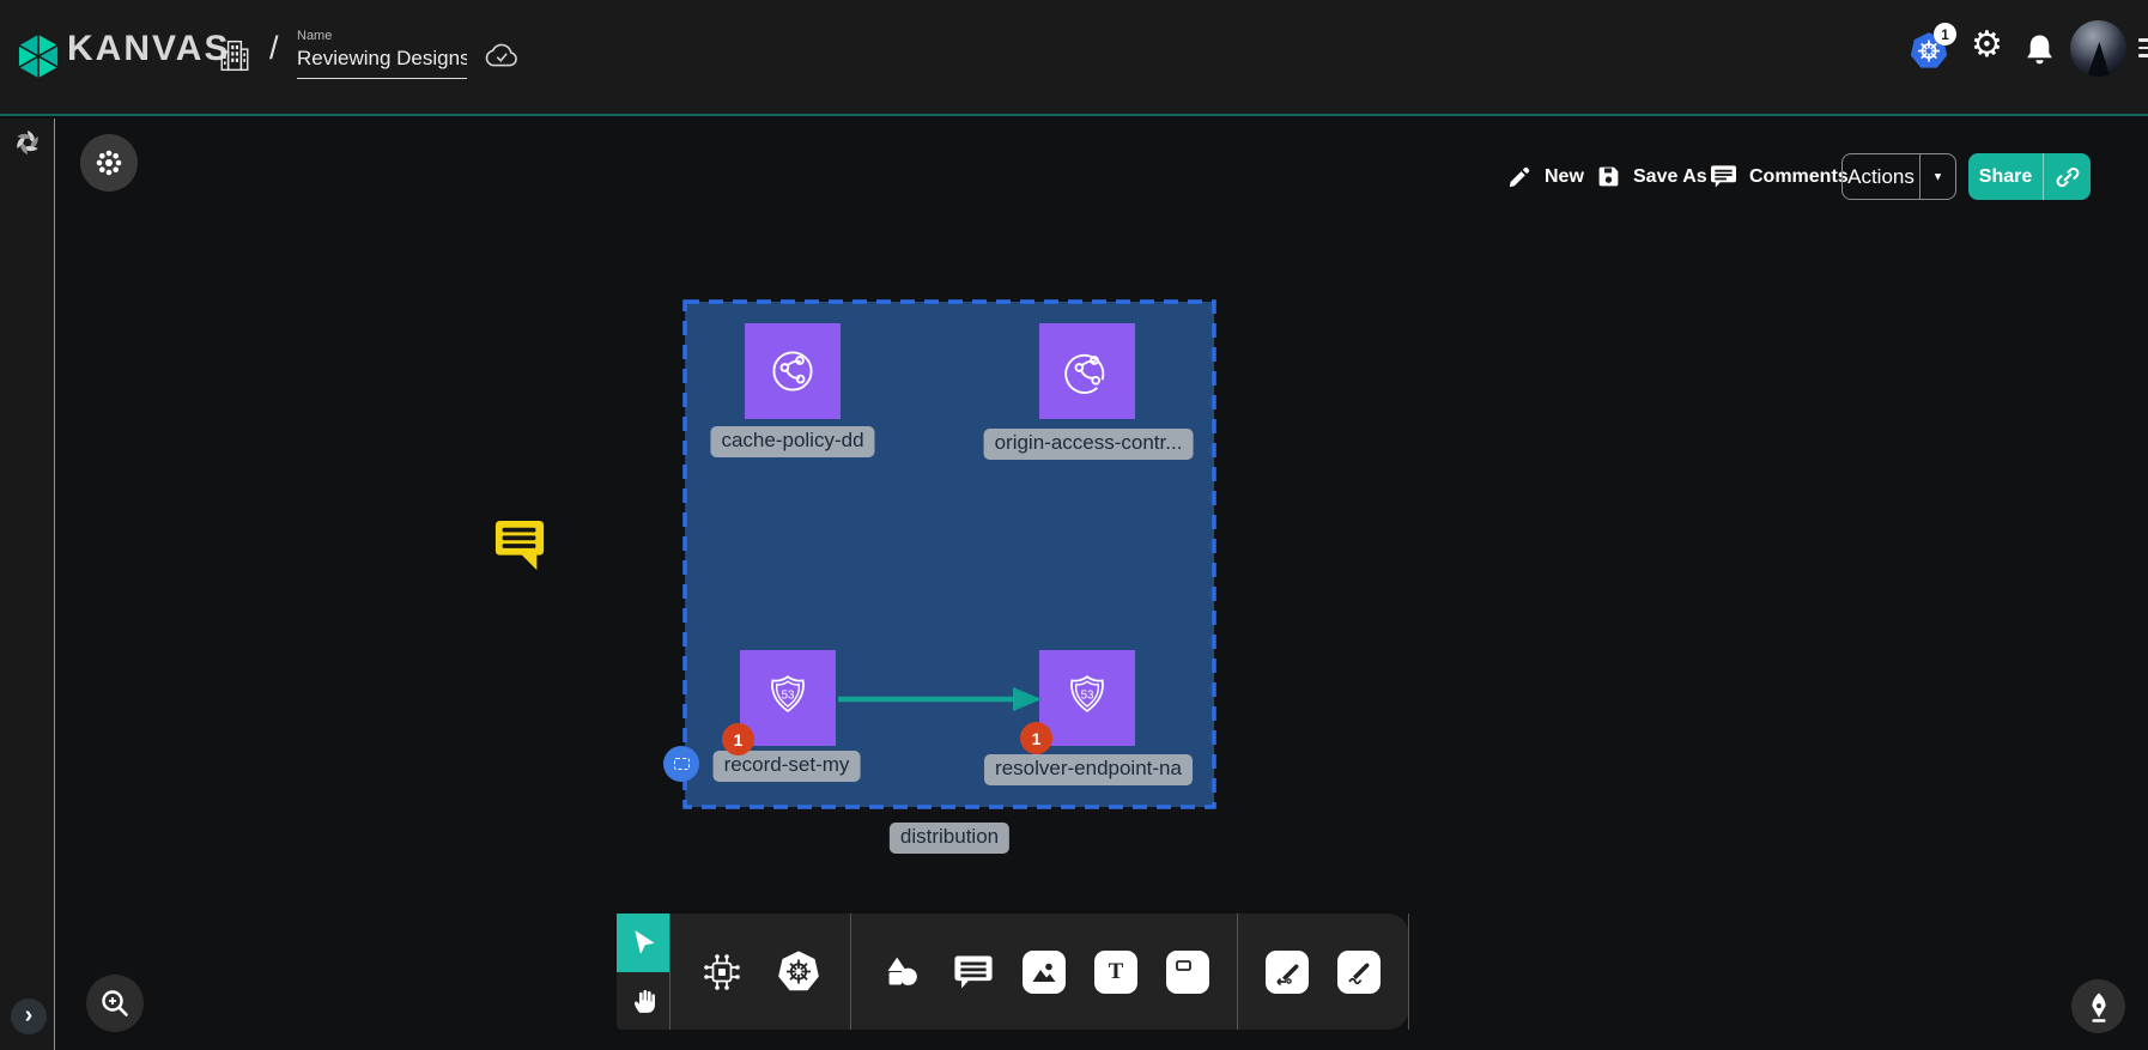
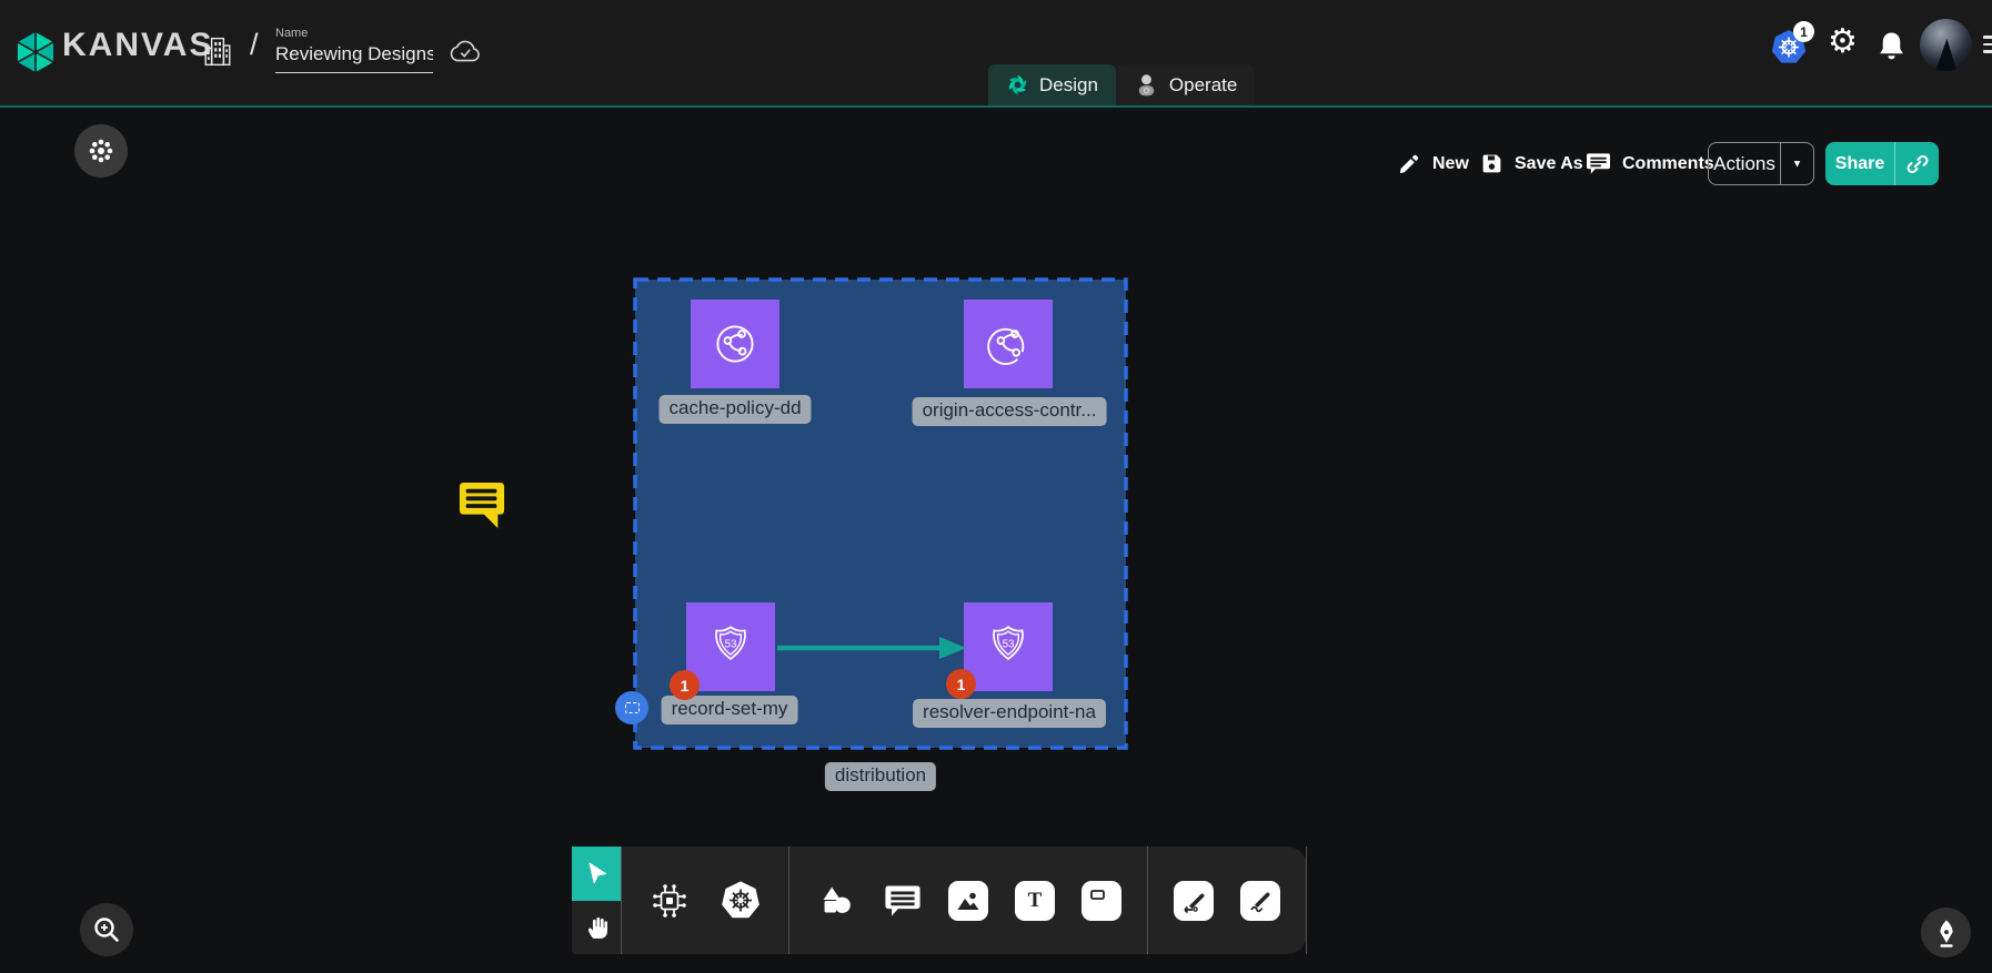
  KANVAS
  /
  Name
  Reviewing Designs
+ Design
+ Operate
  1
  ⚙
- ›
  New
  Save As
  Comments
  Actions
  ▼
  Share
  53
  53
  1
  1
  cache-policy-dd
  origin-access-contr...
  record-set-my
  resolver-endpoint-na
  distribution
  T
